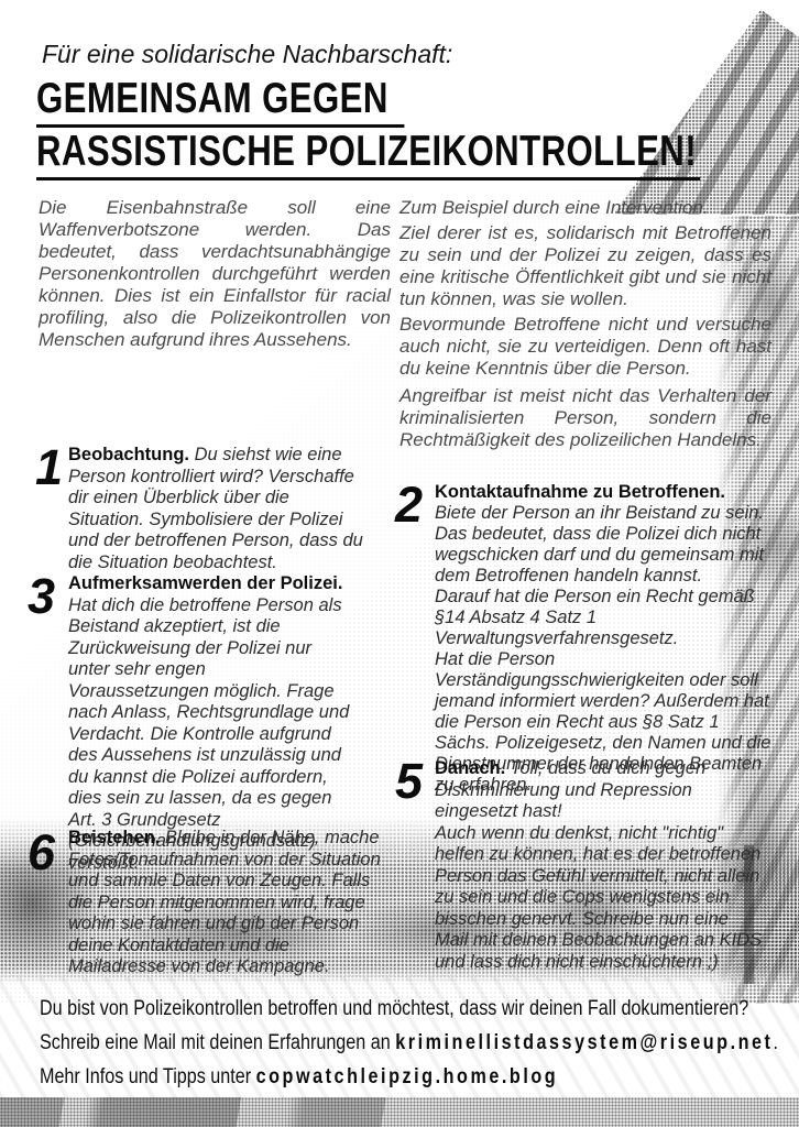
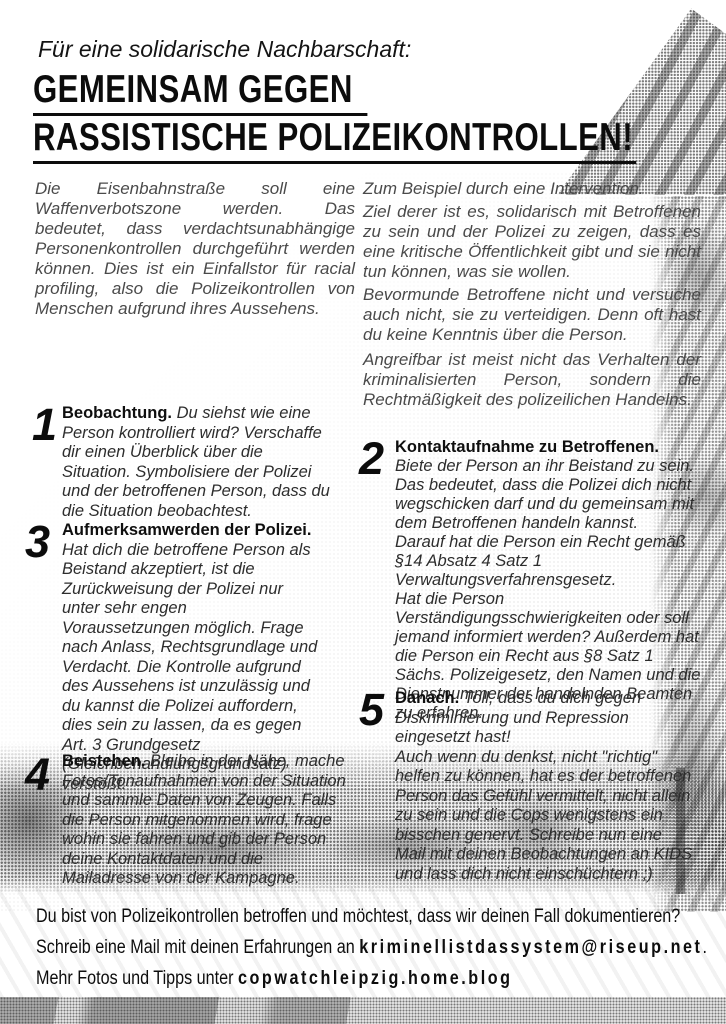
  Für eine solidarische Nachbarschaft:
  GEMEINSAM GEGEN
  RASSISTISCHE POLIZEIKONTROLLEN!
  Die Eisenbahnstraße soll eine Waffenverbotszone werden. Das bedeutet, dass verdachtsunabhängige Personenkontrollen durchgeführt werden können. Dies ist ein Einfallstor für racial profiling, also die Polizeikontrollen von Menschen aufgrund ihres Aussehens.
  Zum Beispiel durch eine Intervention.
  Ziel derer ist es, solidarisch mit Betroffenen zu sein und der Polizei zu zeigen, dass es eine kritische Öffentlichkeit gibt und sie nicht tun können, was sie wollen.
  Bevormunde Betroffene nicht und versuche auch nicht, sie zu verteidigen. Denn oft hast du keine Kenntnis über die Person.
  Angreifbar ist meist nicht das Verhalten der kriminalisierten Person, sondern die Rechtmäßigkeit des polizeilichen Handelns.
  1
  Beobachtung. Du siehst wie eine Person kontrolliert wird? Verschaffe dir einen Überblick über die Situation. Symbolisiere der Polizei und der betroffenen Person, dass du die Situation beobachtest.
  2
  Kontaktaufnahme zu Betroffenen.
  Biete der Person an ihr Beistand zu sein. Das bedeutet, dass die Polizei dich nicht wegschicken darf und du gemeinsam mit dem Betroffenen handeln kannst.
  Darauf hat die Person ein Recht gemäß §14 Absatz 4 Satz 1 Verwaltungsverfahrensgesetz.
  Hat die Person Verständigungsschwierigkeiten oder soll jemand informiert werden? Außerdem hat die Person ein Recht aus §8 Satz 1 Sächs. Polizeigesetz, den Namen und die Dienstnummer der handelnden Beamten zu erfahren.
  3
  Aufmerksamwerden der Polizei.
  Hat dich die betroffene Person als Beistand akzeptiert, ist die Zurückweisung der Polizei nur unter sehr engen Voraussetzungen möglich. Frage nach Anlass, Rechtsgrundlage und Verdacht. Die Kontrolle aufgrund des Aussehens ist unzulässig und du kannst die Polizei auffordern, dies sein zu lassen, da es gegen Art. 3 Grundgesetz (Gleichbehandlungsgrundsatz) verstößt.
- 6
+ 4
  Beistehen. Bleibe in der Nähe, mache Fotos/Tonaufnahmen von der Situation und sammle Daten von Zeugen. Falls die Person mitgenommen wird, frage wohin sie fahren und gib der Person deine Kontaktdaten und die Mailadresse von der Kampagne.
  5
  Danach. Toll, dass du dich gegen Diskriminierung und Repression eingesetzt hast!
  Auch wenn du denkst, nicht "richtig" helfen zu können, hat es der betroffenen Person das Gefühl vermittelt, nicht allein zu sein und die Cops wenigstens ein bisschen genervt. Schreibe nun eine Mail mit deinen Beobachtungen an KIDS und lass dich nicht einschüchtern ;)
  Du bist von Polizeikontrollen betroffen und möchtest, dass wir deinen Fall dokumentieren?
  Schreib eine Mail mit deinen Erfahrungen an kriminellistdassystem@riseup.net.
- Mehr Infos und Tipps unter copwatchleipzig.home.blog
+ Mehr Fotos und Tipps unter copwatchleipzig.home.blog
